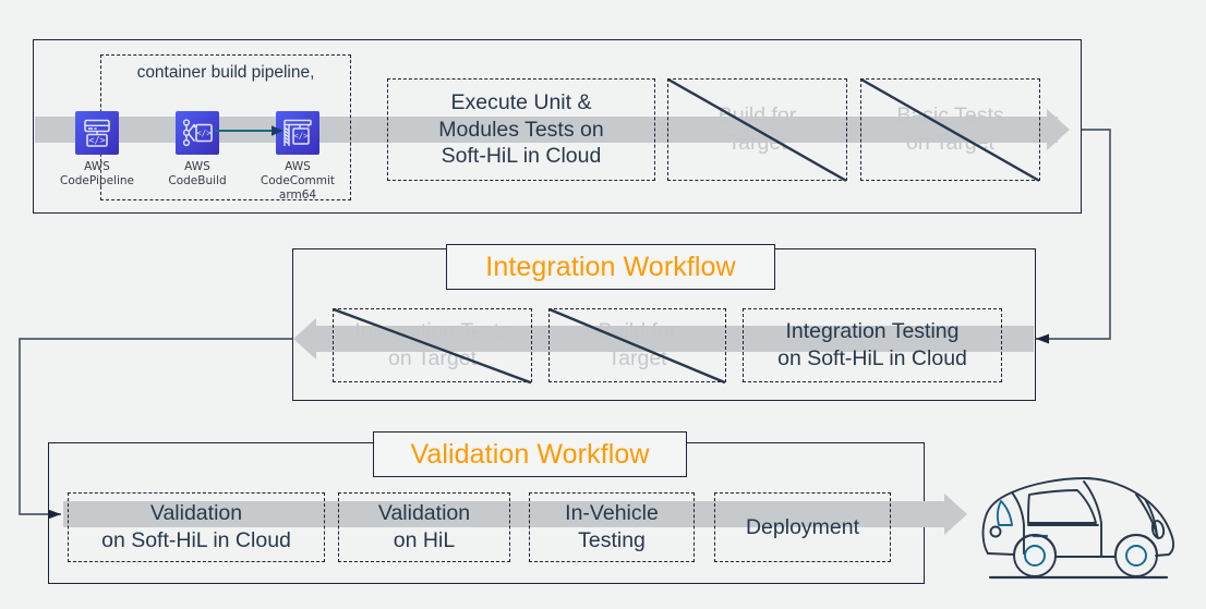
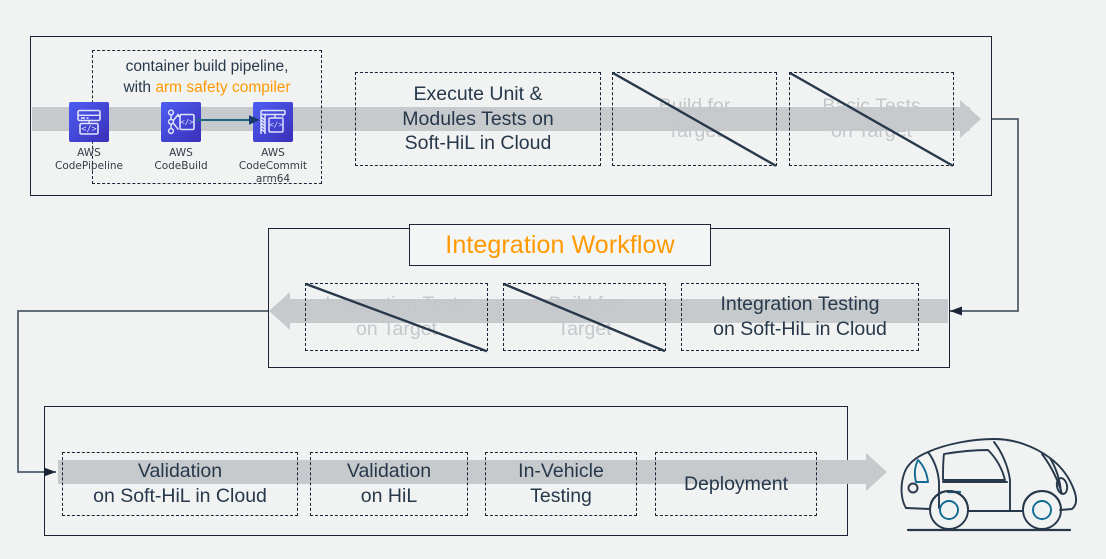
  container build pipeline,
+ with arm safety compiler
  </>
  AWS
  CodePipeline
  </>
  AWS
  CodeBuild
  </>
  AWS
  CodeCommit
  arm64
  Execute Unit &
  Modules Tests on
  Soft-HiL in Cloud
  Build for
  Target
  Basic Tests
  on Taret
  Integration Workflow
  Interation Tests
  on Targt
  Build for
  Targe
  Integration Testing
  on Soft-HiL in Cloud
- Validation Workflow
  Validation
  on Soft-HiL in Cloud
  Validation
  on HiL
  In-Vehicle
  Testing
  Deployment
